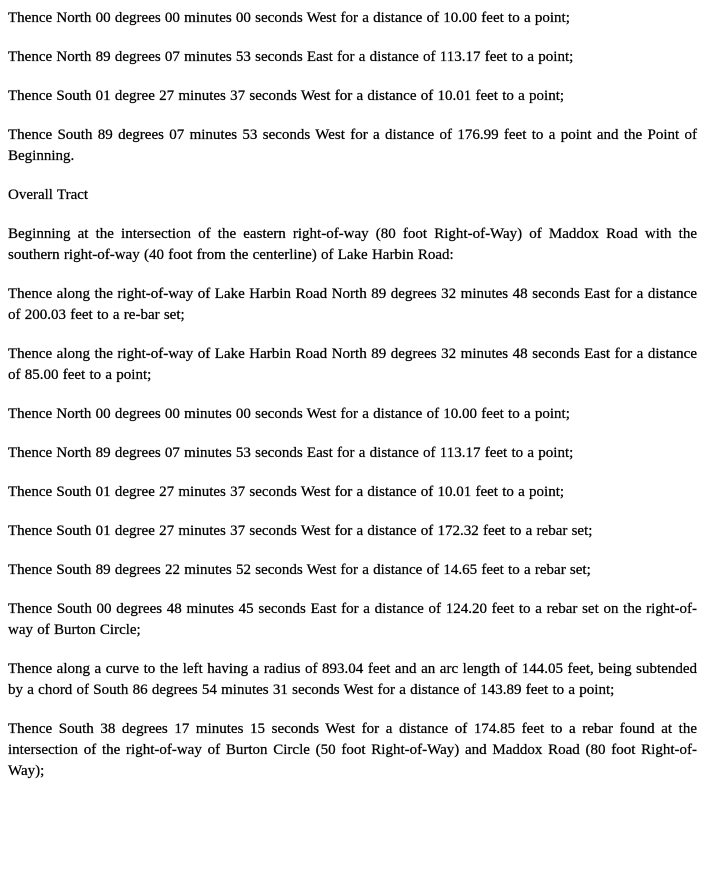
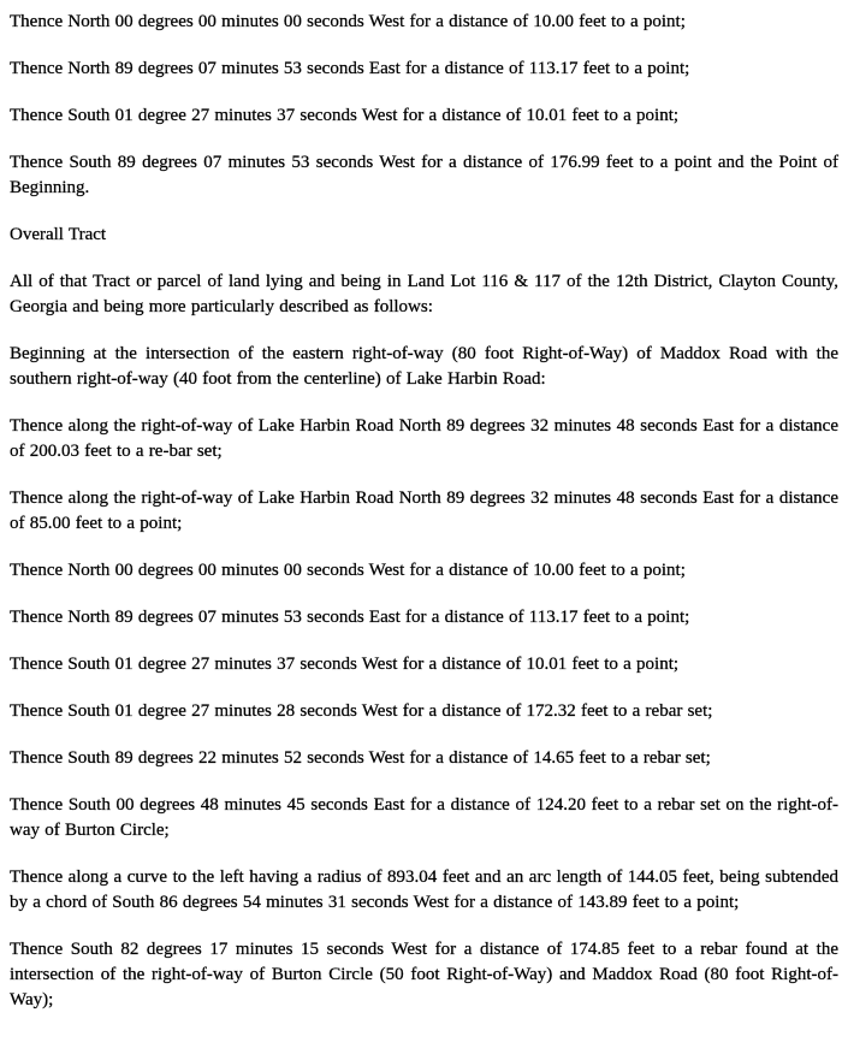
  Thence North 00 degrees 00 minutes 00 seconds West for a distance of 10.00 feet to a point;
  Thence North 89 degrees 07 minutes 53 seconds East for a distance of 113.17 feet to a point;
  Thence South 01 degree 27 minutes 37 seconds West for a distance of 10.01 feet to a point;
  Thence South 89 degrees 07 minutes 53 seconds West for a distance of 176.99 feet to a point and the Point of Beginning.
  Overall Tract
+ All of that Tract or parcel of land lying and being in Land Lot 116 & 117 of the 12th District, Clayton County, Georgia and being more particularly described as follows:
  Beginning at the intersection of the eastern right-of-way (80 foot Right-of-Way) of Maddox Road with the southern right-of-way (40 foot from the centerline) of Lake Harbin Road:
  Thence along the right-of-way of Lake Harbin Road North 89 degrees 32 minutes 48 seconds East for a distance of 200.03 feet to a re-bar set;
  Thence along the right-of-way of Lake Harbin Road North 89 degrees 32 minutes 48 seconds East for a distance of 85.00 feet to a point;
  Thence North 00 degrees 00 minutes 00 seconds West for a distance of 10.00 feet to a point;
  Thence North 89 degrees 07 minutes 53 seconds East for a distance of 113.17 feet to a point;
  Thence South 01 degree 27 minutes 37 seconds West for a distance of 10.01 feet to a point;
- Thence South 01 degree 27 minutes 37 seconds West for a distance of 172.32 feet to a rebar set;
+ Thence South 01 degree 27 minutes 28 seconds West for a distance of 172.32 feet to a rebar set;
  Thence South 89 degrees 22 minutes 52 seconds West for a distance of 14.65 feet to a rebar set;
  Thence South 00 degrees 48 minutes 45 seconds East for a distance of 124.20 feet to a rebar set on the right-of-way of Burton Circle;
  Thence along a curve to the left having a radius of 893.04 feet and an arc length of 144.05 feet, being subtended by a chord of South 86 degrees 54 minutes 31 seconds West for a distance of 143.89 feet to a point;
- Thence South 38 degrees 17 minutes 15 seconds West for a distance of 174.85 feet to a rebar found at the intersection of the right-of-way of Burton Circle (50 foot Right-of-Way) and Maddox Road (80 foot Right-of-Way);
+ Thence South 82 degrees 17 minutes 15 seconds West for a distance of 174.85 feet to a rebar found at the intersection of the right-of-way of Burton Circle (50 foot Right-of-Way) and Maddox Road (80 foot Right-of-Way);
